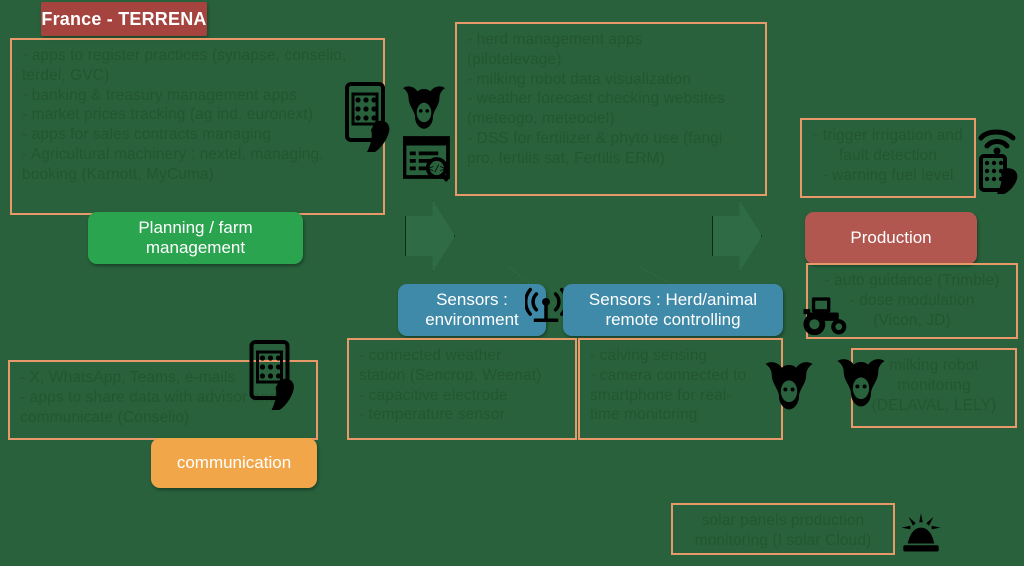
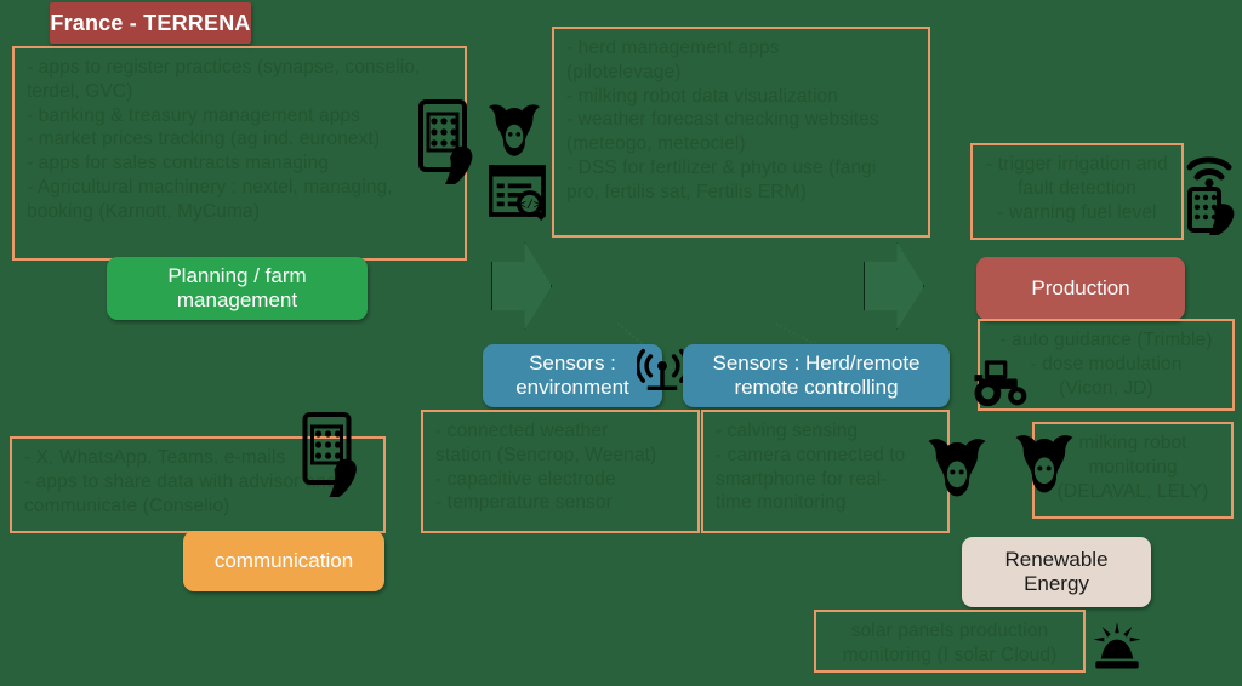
  France - TERRENA
  Planning / farm management
  </>
  Sensors : environment
- Sensors : Herd/animal remote controlling
+ Sensors : Herd/remote remote controlling
  Production
  communication
+ Renewable Energy
